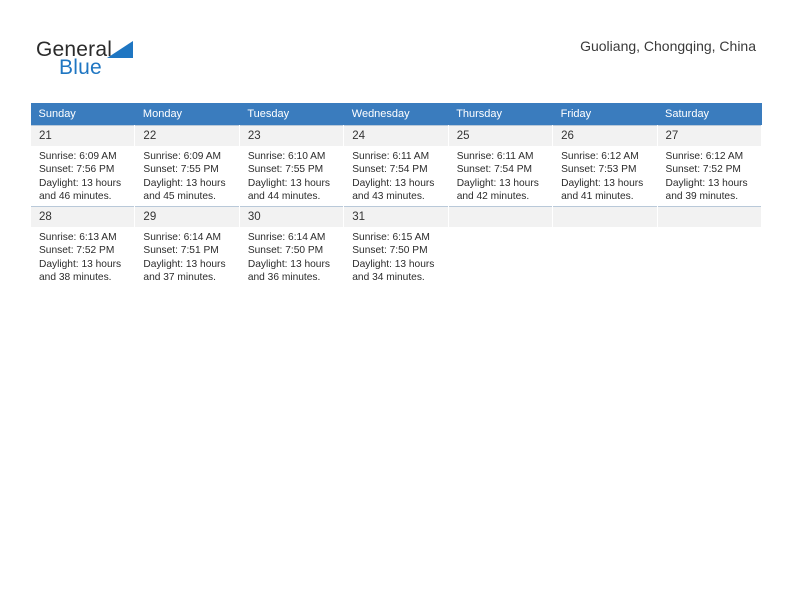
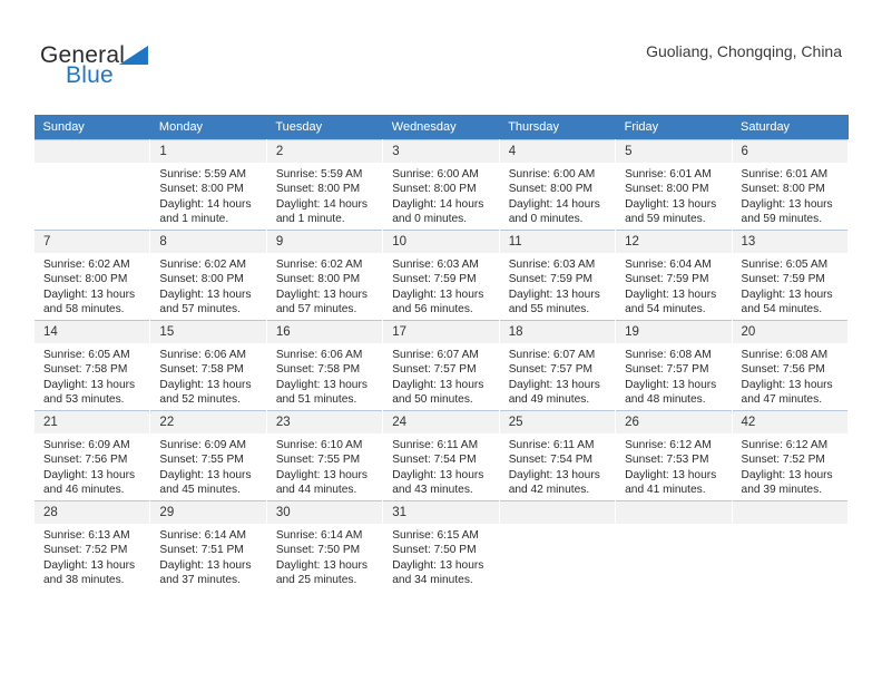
  General
  Blue
  Guoliang, Chongqing, China
  Sunday	Monday	Tuesday	Wednesday	Thursday	Friday	Saturday
+ 	1Sunrise: 5:59 AMSunset: 8:00 PMDaylight: 14 hoursand 1 minute.	2Sunrise: 5:59 AMSunset: 8:00 PMDaylight: 14 hoursand 1 minute.	3Sunrise: 6:00 AMSunset: 8:00 PMDaylight: 14 hoursand 0 minutes.	4Sunrise: 6:00 AMSunset: 8:00 PMDaylight: 14 hoursand 0 minutes.	5Sunrise: 6:01 AMSunset: 8:00 PMDaylight: 13 hoursand 59 minutes.	6Sunrise: 6:01 AMSunset: 8:00 PMDaylight: 13 hoursand 59 minutes.
+ 7Sunrise: 6:02 AMSunset: 8:00 PMDaylight: 13 hoursand 58 minutes.	8Sunrise: 6:02 AMSunset: 8:00 PMDaylight: 13 hoursand 57 minutes.	9Sunrise: 6:02 AMSunset: 8:00 PMDaylight: 13 hoursand 57 minutes.	10Sunrise: 6:03 AMSunset: 7:59 PMDaylight: 13 hoursand 56 minutes.	11Sunrise: 6:03 AMSunset: 7:59 PMDaylight: 13 hoursand 55 minutes.	12Sunrise: 6:04 AMSunset: 7:59 PMDaylight: 13 hoursand 54 minutes.	13Sunrise: 6:05 AMSunset: 7:59 PMDaylight: 13 hoursand 54 minutes.
+ 14Sunrise: 6:05 AMSunset: 7:58 PMDaylight: 13 hoursand 53 minutes.	15Sunrise: 6:06 AMSunset: 7:58 PMDaylight: 13 hoursand 52 minutes.	16Sunrise: 6:06 AMSunset: 7:58 PMDaylight: 13 hoursand 51 minutes.	17Sunrise: 6:07 AMSunset: 7:57 PMDaylight: 13 hoursand 50 minutes.	18Sunrise: 6:07 AMSunset: 7:57 PMDaylight: 13 hoursand 49 minutes.	19Sunrise: 6:08 AMSunset: 7:57 PMDaylight: 13 hoursand 48 minutes.	20Sunrise: 6:08 AMSunset: 7:56 PMDaylight: 13 hoursand 47 minutes.
- 21Sunrise: 6:09 AMSunset: 7:56 PMDaylight: 13 hoursand 46 minutes.	22Sunrise: 6:09 AMSunset: 7:55 PMDaylight: 13 hoursand 45 minutes.	23Sunrise: 6:10 AMSunset: 7:55 PMDaylight: 13 hoursand 44 minutes.	24Sunrise: 6:11 AMSunset: 7:54 PMDaylight: 13 hoursand 43 minutes.	25Sunrise: 6:11 AMSunset: 7:54 PMDaylight: 13 hoursand 42 minutes.	26Sunrise: 6:12 AMSunset: 7:53 PMDaylight: 13 hoursand 41 minutes.	27Sunrise: 6:12 AMSunset: 7:52 PMDaylight: 13 hoursand 39 minutes.
+ 21Sunrise: 6:09 AMSunset: 7:56 PMDaylight: 13 hoursand 46 minutes.	22Sunrise: 6:09 AMSunset: 7:55 PMDaylight: 13 hoursand 45 minutes.	23Sunrise: 6:10 AMSunset: 7:55 PMDaylight: 13 hoursand 44 minutes.	24Sunrise: 6:11 AMSunset: 7:54 PMDaylight: 13 hoursand 43 minutes.	25Sunrise: 6:11 AMSunset: 7:54 PMDaylight: 13 hoursand 42 minutes.	26Sunrise: 6:12 AMSunset: 7:53 PMDaylight: 13 hoursand 41 minutes.	42Sunrise: 6:12 AMSunset: 7:52 PMDaylight: 13 hoursand 39 minutes.
- 28Sunrise: 6:13 AMSunset: 7:52 PMDaylight: 13 hoursand 38 minutes.	29Sunrise: 6:14 AMSunset: 7:51 PMDaylight: 13 hoursand 37 minutes.	30Sunrise: 6:14 AMSunset: 7:50 PMDaylight: 13 hoursand 36 minutes.	31Sunrise: 6:15 AMSunset: 7:50 PMDaylight: 13 hoursand 34 minutes.
+ 28Sunrise: 6:13 AMSunset: 7:52 PMDaylight: 13 hoursand 38 minutes.	29Sunrise: 6:14 AMSunset: 7:51 PMDaylight: 13 hoursand 37 minutes.	30Sunrise: 6:14 AMSunset: 7:50 PMDaylight: 13 hoursand 25 minutes.	31Sunrise: 6:15 AMSunset: 7:50 PMDaylight: 13 hoursand 34 minutes.
